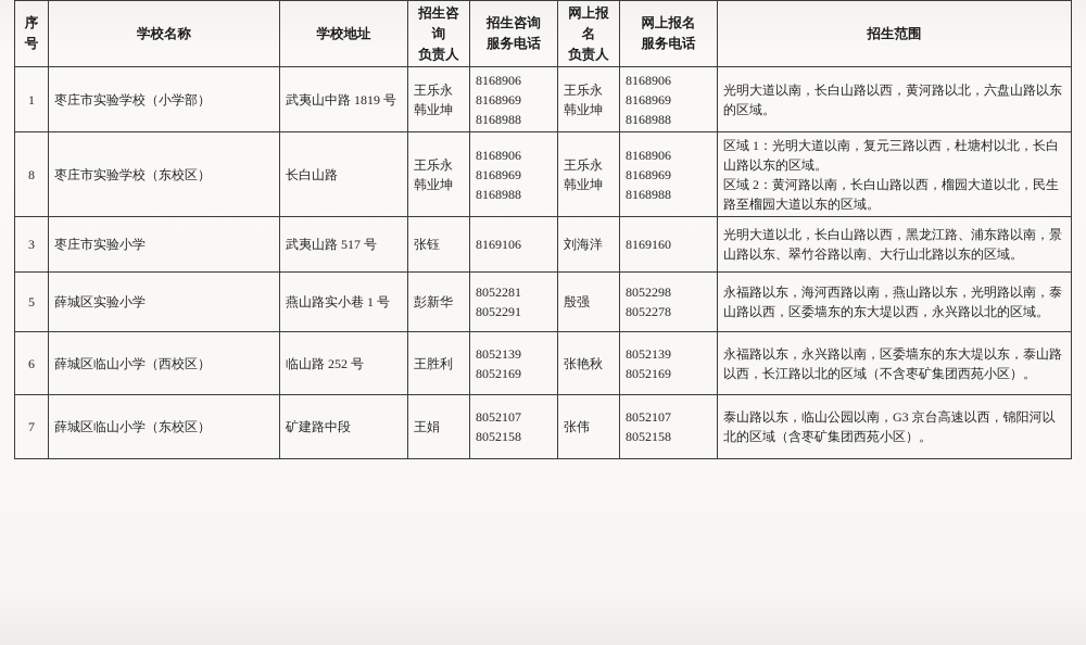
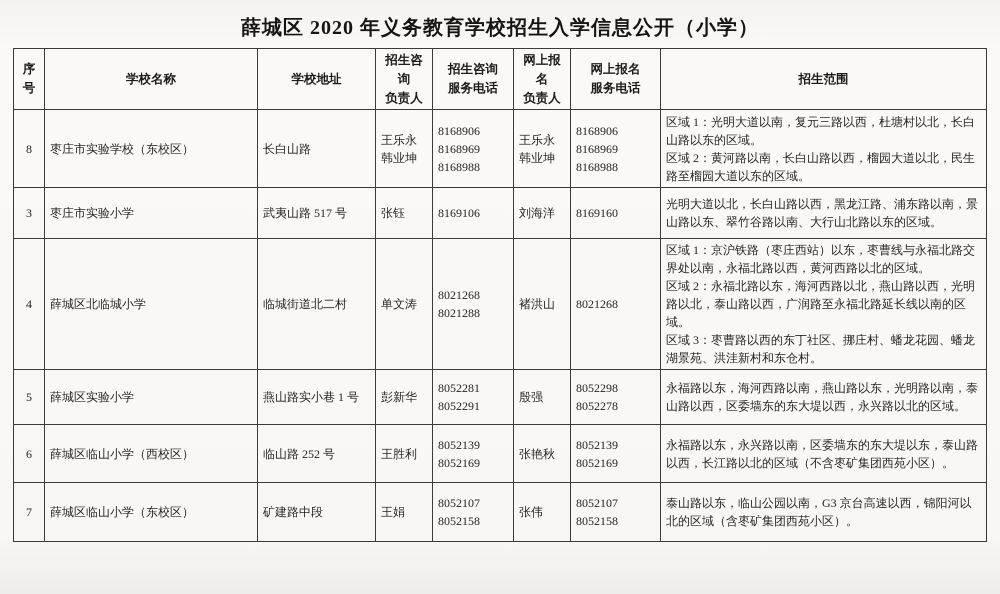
+ 薛城区 2020 年义务教育学校招生入学信息公开（小学）
  序号	学校名称	学校地址	招生咨询 负责人	招生咨询 服务电话	网上报名 负责人	网上报名 服务电话	招生范围
- 1	枣庄市实验学校（小学部）	武夷山中路 1819 号	王乐永 韩业坤	8168906 8168969 8168988	王乐永 韩业坤	8168906 8168969 8168988	光明大道以南，长白山路以西，黄河路以北，六盘山路以东的区域。
  8	枣庄市实验学校（东校区）	长白山路	王乐永 韩业坤	8168906 8168969 8168988	王乐永 韩业坤	8168906 8168969 8168988	区域 1：光明大道以南，复元三路以西，杜塘村以北，长白山路以东的区域。 区域 2：黄河路以南，长白山路以西，榴园大道以北，民生路至榴园大道以东的区域。
  3	枣庄市实验小学	武夷山路 517 号	张钰	8169106	刘海洋	8169160	光明大道以北，长白山路以西，黑龙江路、浦东路以南，景山路以东、翠竹谷路以南、大行山北路以东的区域。
+ 4	薛城区北临城小学	临城街道北二村	单文涛	8021268 8021288	褚洪山	8021268	区域 1：京沪铁路（枣庄西站）以东，枣曹线与永福北路交界处以南，永福北路以西，黄河西路以北的区域。 区域 2：永福北路以东，海河西路以北，燕山路以西，光明路以北，泰山路以西，广润路至永福北路延长线以南的区域。 区域 3：枣曹路以西的东丁社区、挪庄村、蟠龙花园、蟠龙湖景苑、洪洼新村和东仓村。
  5	薛城区实验小学	燕山路实小巷 1 号	彭新华	8052281 8052291	殷强	8052298 8052278	永福路以东，海河西路以南，燕山路以东，光明路以南，泰山路以西，区委墙东的东大堤以西，永兴路以北的区域。
  6	薛城区临山小学（西校区）	临山路 252 号	王胜利	8052139 8052169	张艳秋	8052139 8052169	永福路以东，永兴路以南，区委墙东的东大堤以东，泰山路以西，长江路以北的区域（不含枣矿集团西苑小区）。
  7	薛城区临山小学（东校区）	矿建路中段	王娟	8052107 8052158	张伟	8052107 8052158	泰山路以东，临山公园以南，G3 京台高速以西，锦阳河以北的区域（含枣矿集团西苑小区）。
